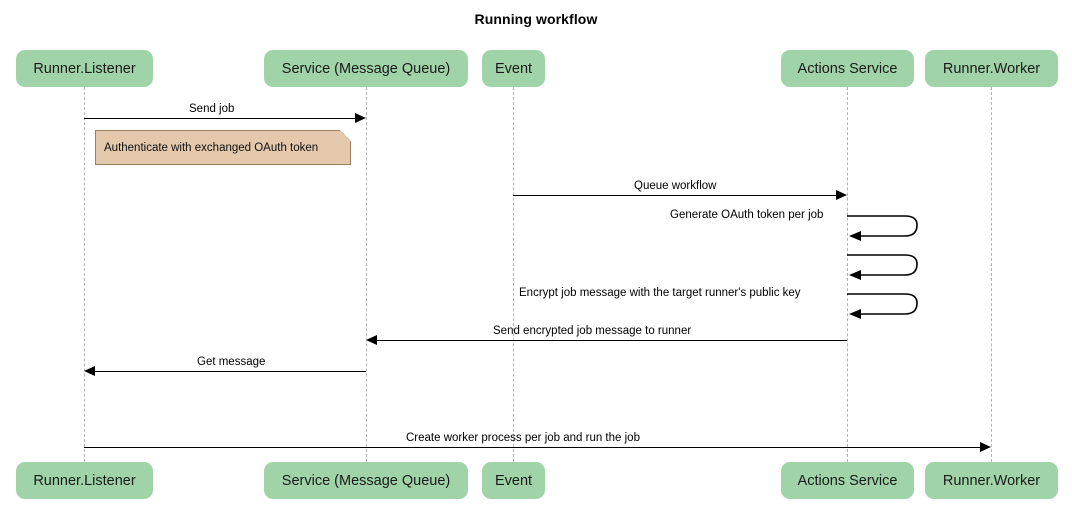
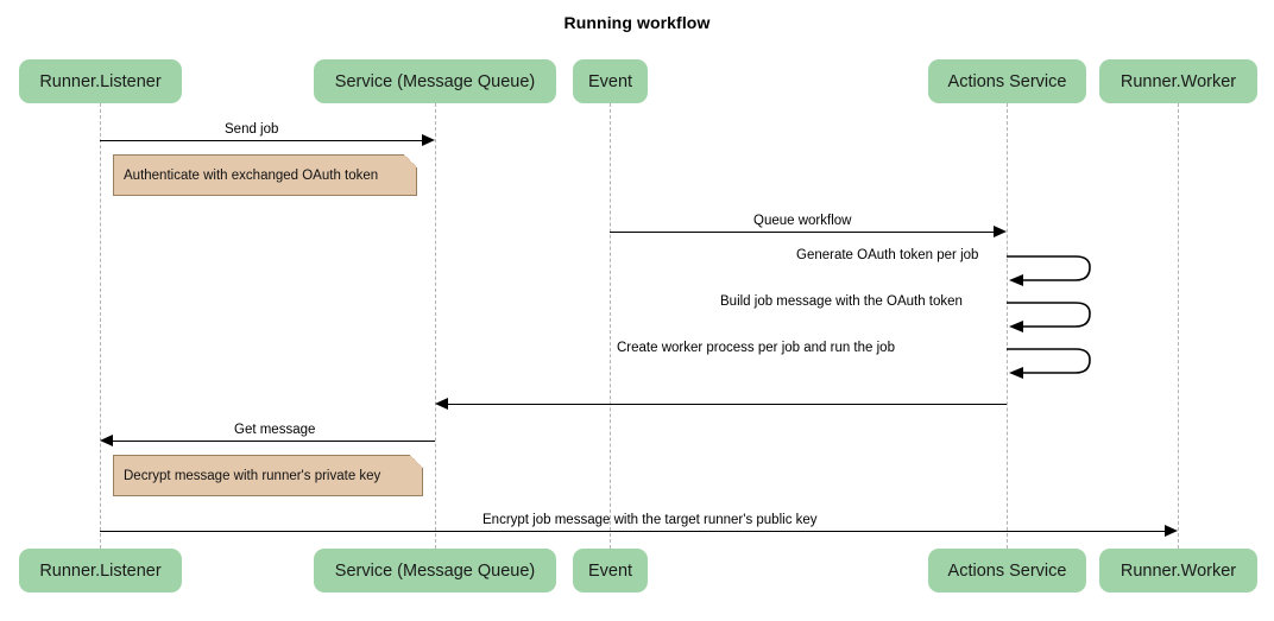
  Running workflow
  Runner.Listener
  Service (Message Queue)
  Event
  Actions Service
  Runner.Worker
  Runner.Listener
  Service (Message Queue)
  Event
  Actions Service
  Runner.Worker
  Send job
  Authenticate with exchanged OAuth token
  Queue workflow
  Generate OAuth token per job
+ Build job message with the OAuth token
- Encrypt job message with the target runner's public key
+ Create worker process per job and run the job
- Send encrypted job message to runner
  Get message
+ Decrypt message with runner's private key
- Create worker process per job and run the job
+ Encrypt job message with the target runner's public key
